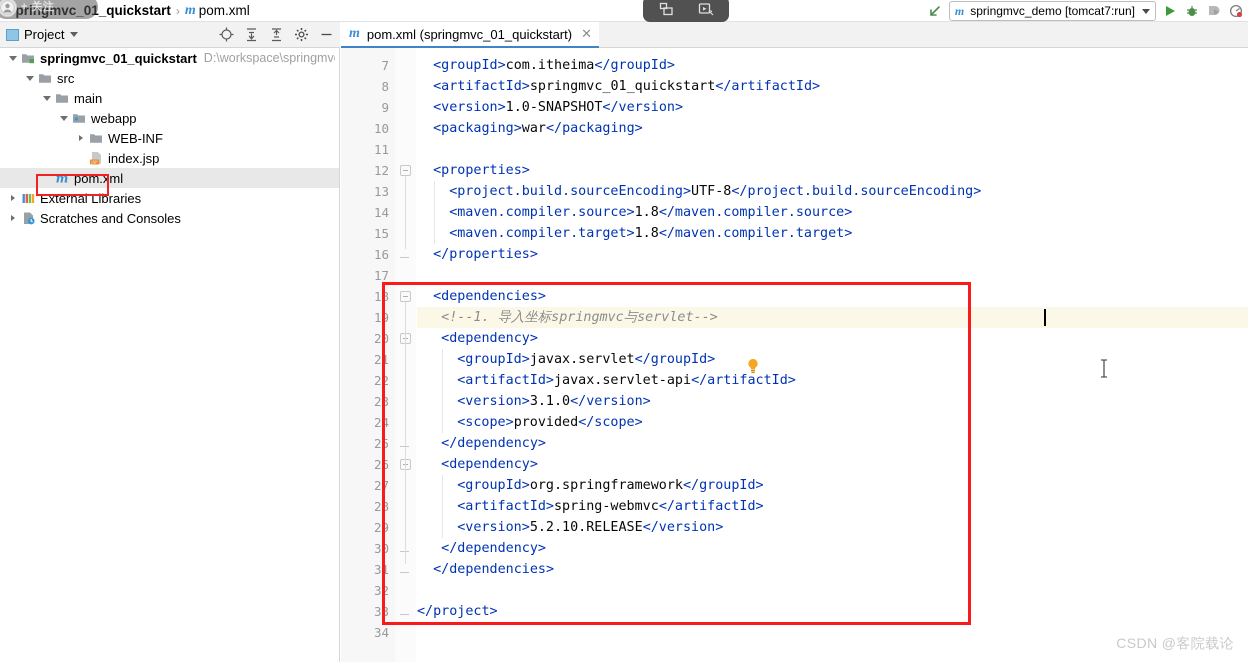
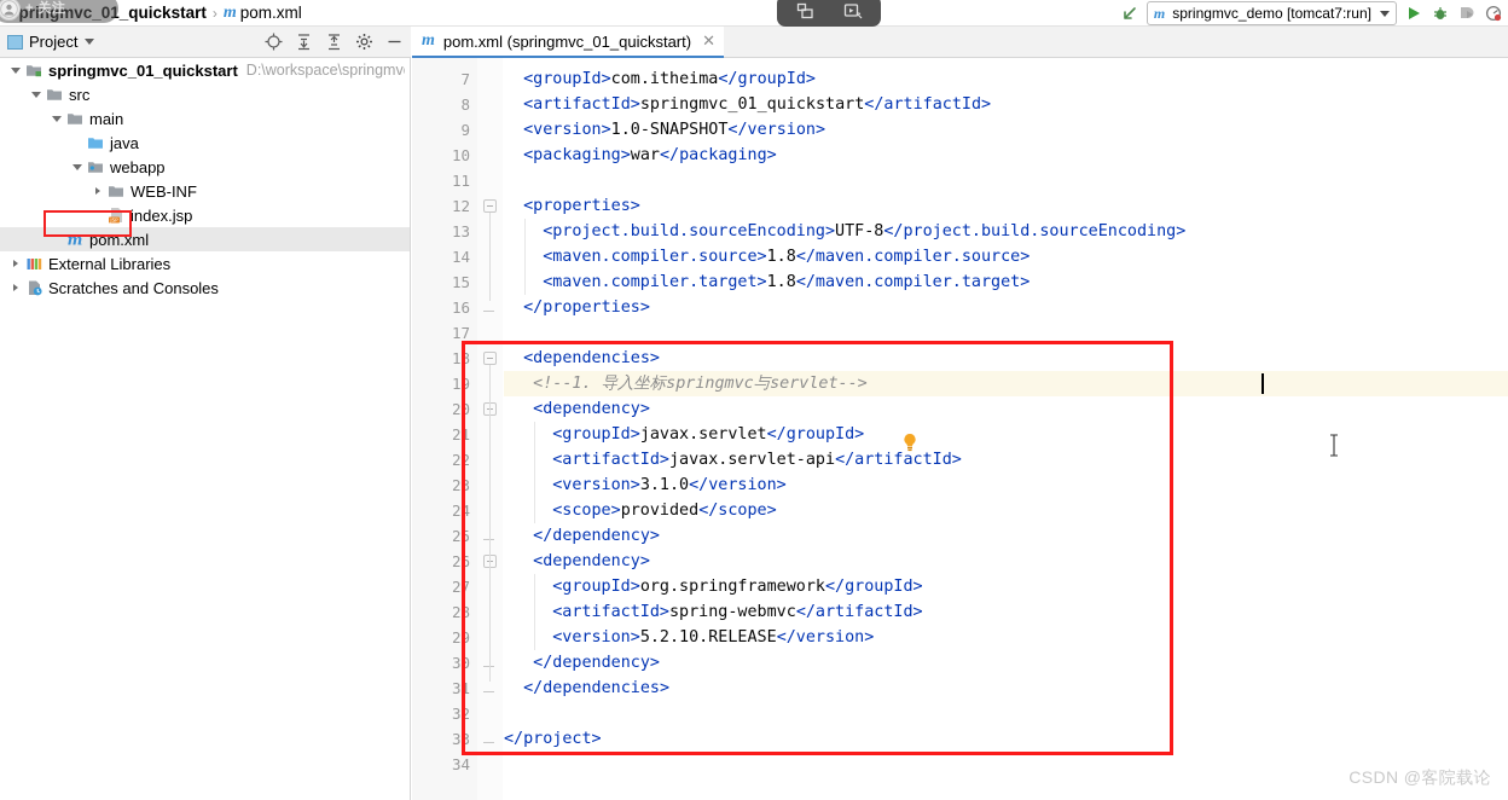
  pringmvc_01_quickstart
  ›
  m
  pom.xml
  m
  springmvc_demo [tomcat7:run]
  + 关注
  Project
  m
  pom.xml (springmvc_01_quickstart)
  ✕
  springmvc_01_quickstart
  D:\workspace\springmv
  src
  main
+ java
  webapp
  WEB-INF
  index.jsp
  m
  pom.xml
  External Libraries
  Scratches and Consoles
  7
  8
  9
  10
  11
  12
  13
  14
  15
  16
  17
  18
  19
  20
  21
  22
  23
  24
  25
  26
  27
  28
  29
  30
  31
  32
  33
  34
  <groupId>com.itheima</groupId>
  <artifactId>springmvc_01_quickstart</artifactId>
  <version>1.0-SNAPSHOT</version>
  <packaging>war</packaging>
  <properties>
  <project.build.sourceEncoding>UTF-8</project.build.sourceEncoding>
  <maven.compiler.source>1.8</maven.compiler.source>
  <maven.compiler.target>1.8</maven.compiler.target>
  </properties>
  <dependencies>
  <!--1. 导入坐标springmvc与servlet-->
  <dependency>
  <groupId>javax.servlet</groupId>
  <artifactId>javax.servlet-api</artifactId>
  <version>3.1.0</version>
  <scope>provided</scope>
  </dependency>
  <dependency>
  <groupId>org.springframework</groupId>
  <artifactId>spring-webmvc</artifactId>
  <version>5.2.10.RELEASE</version>
  </dependency>
  </dependencies>
  </project>
  CSDN @客院载论
